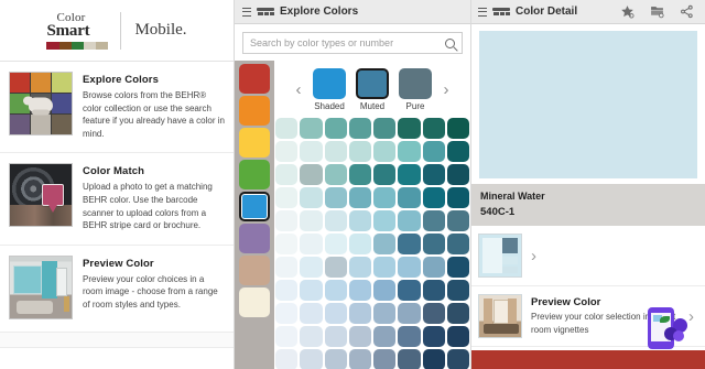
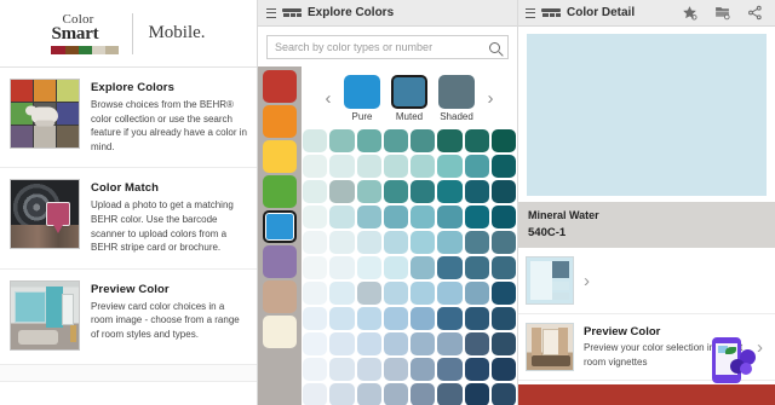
  Color
  Smart
  Mobile.
  Explore Colors
- Browse colors from the BEHR® color collection or use the search feature if you already have a color in mind.
+ Browse choices from the BEHR® color collection or use the search feature if you already have a color in mind.
  Color Match
  Upload a photo to get a matching BEHR color. Use the barcode scanner to upload colors from a BEHR stripe card or brochure.
  Preview Color
- Preview your color choices in a room image - choose from a range of room styles and types.
+ Preview card color choices in a room image - choose from a range of room styles and types.
  Explore Colors
  Search by color types or number
  ‹
- Shaded
+ Pure
  Muted
- Pure
+ Shaded
  ›
  Color Detail
  Mineral Water
  540C-1
  ›
  Preview Color
  Preview your color selection it room vignettes
  ›
